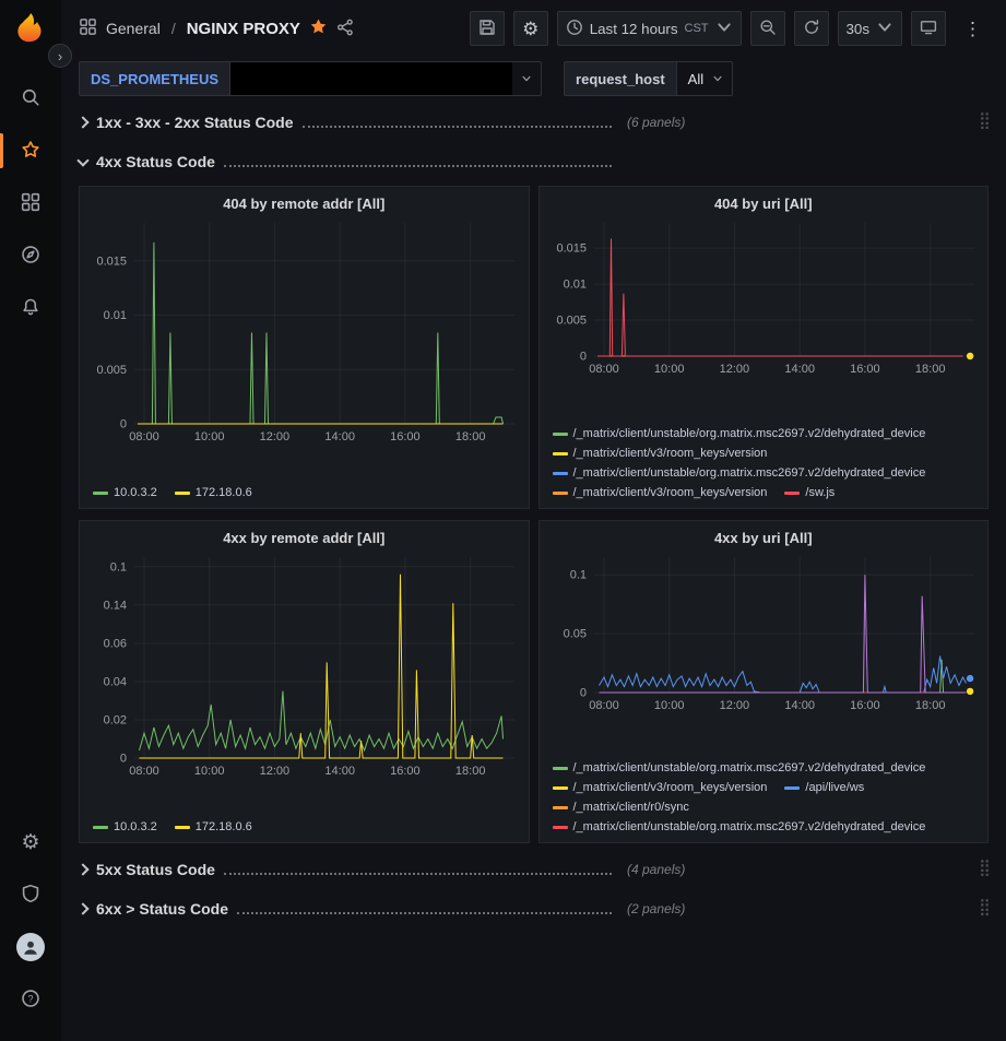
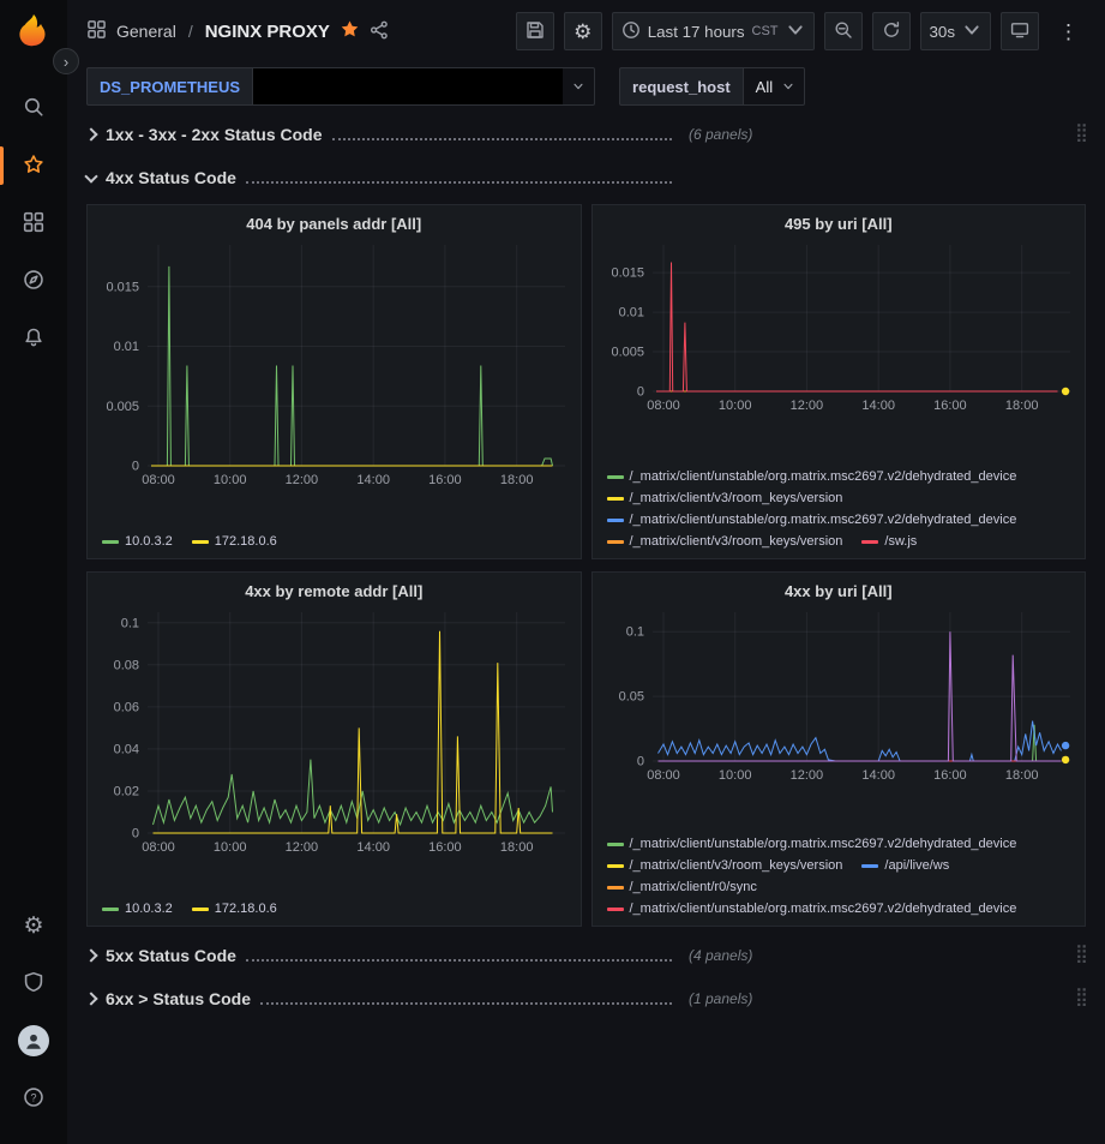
  ›
  ⚙
  ?
  General
  /
  NGINX PROXY
  ⚙
- Last 12 hours
+ Last 17 hours
  CST
  30s
  ⋮
  DS_PROMETHEUS
  request_host
  All
  1xx - 3xx - 2xx Status Code
  (6 panels)
  ⣿
  4xx Status Code
- 404 by remote addr [All]
+ 404 by panels addr [All]
  08:00
  10:00
  12:00
  14:00
  16:00
  18:00
  0
  0.005
  0.01
  0.015
  10.0.3.2
  172.18.0.6
- 404 by uri [All]
+ 495 by uri [All]
  08:00
  10:00
  12:00
  14:00
  16:00
  18:00
  0
  0.005
  0.01
  0.015
  /_matrix/client/unstable/org.matrix.msc2697.v2/dehydrated_device
  /_matrix/client/v3/room_keys/version
  /_matrix/client/unstable/org.matrix.msc2697.v2/dehydrated_device
  /_matrix/client/v3/room_keys/version
  /sw.js
  4xx by remote addr [All]
  08:00
  10:00
  12:00
  14:00
  16:00
  18:00
  0
  0.02
  0.04
  0.06
- 0.14
+ 0.08
  0.1
  10.0.3.2
  172.18.0.6
  4xx by uri [All]
  08:00
  10:00
  12:00
  14:00
  16:00
  18:00
  0
  0.05
  0.1
  /_matrix/client/unstable/org.matrix.msc2697.v2/dehydrated_device
  /_matrix/client/v3/room_keys/version
  /api/live/ws
  /_matrix/client/r0/sync
  /_matrix/client/unstable/org.matrix.msc2697.v2/dehydrated_device
  5xx Status Code
  (4 panels)
  ⣿
  6xx > Status Code
- (2 panels)
+ (1 panels)
  ⣿
